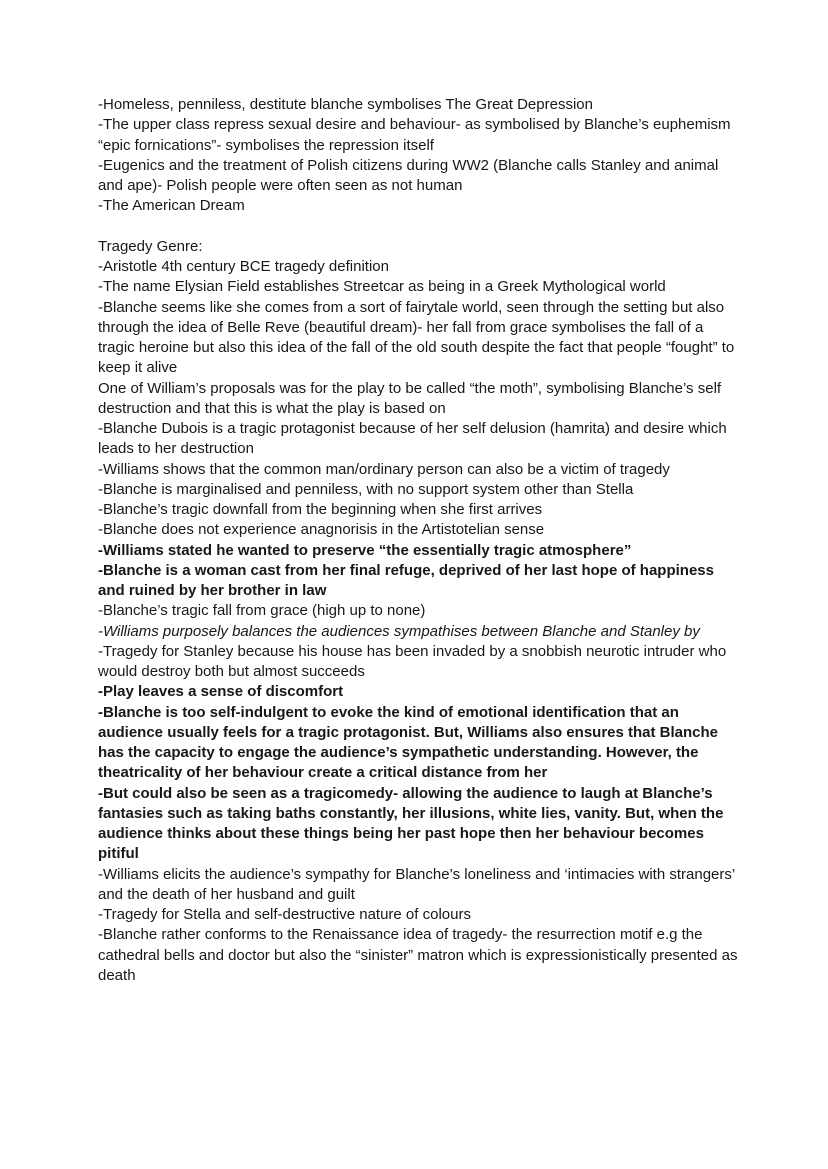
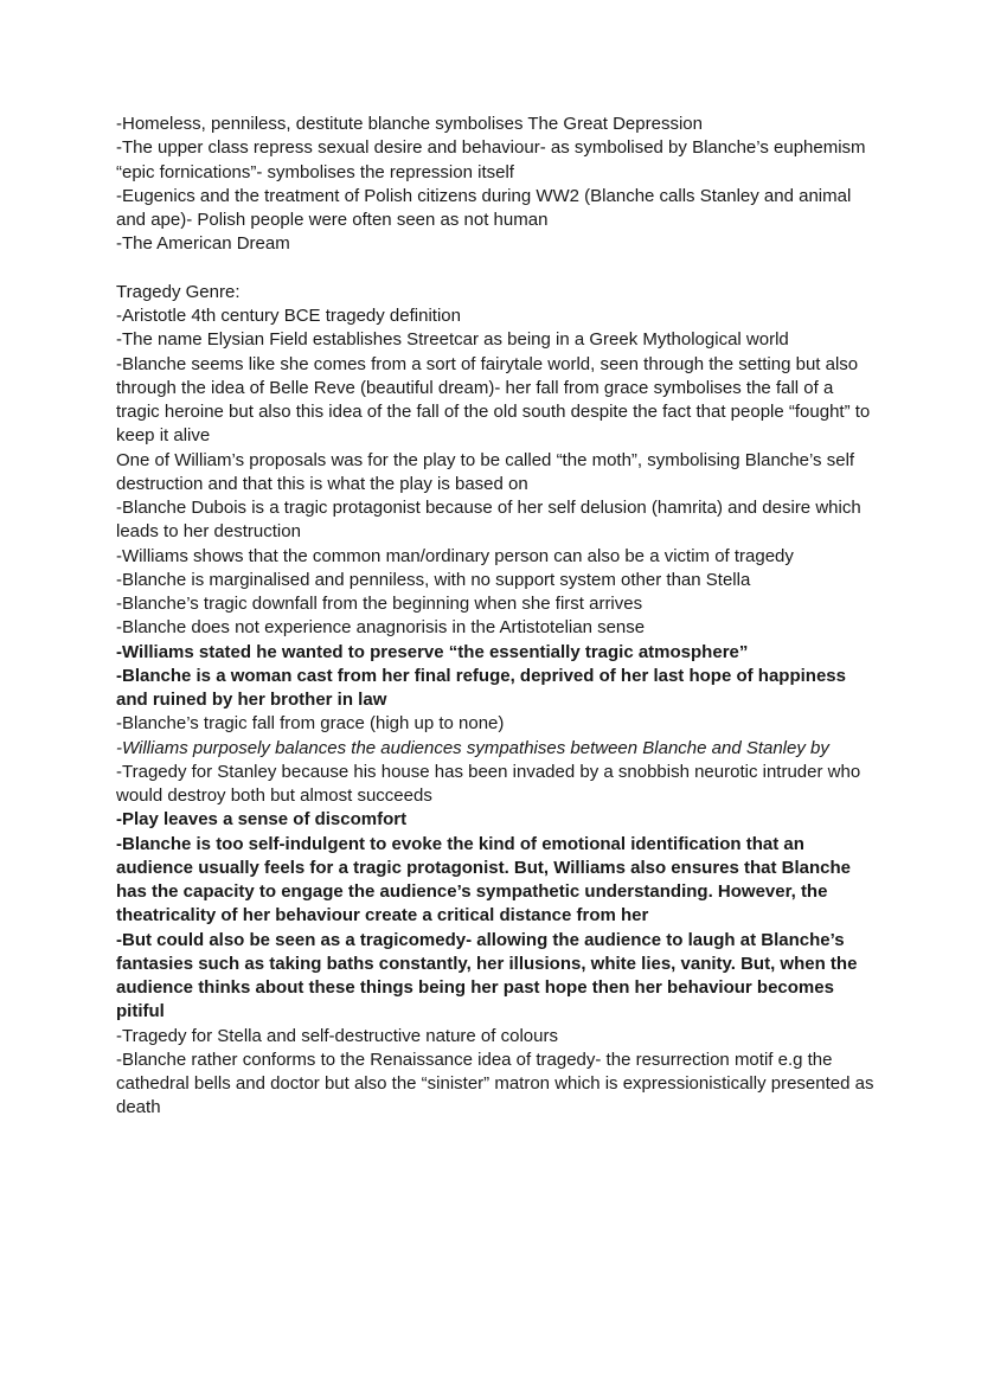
  -Homeless, penniless, destitute blanche symbolises The Great Depression
  -The upper class repress sexual desire and behaviour- as symbolised by Blanche’s euphemism “epic fornications”- symbolises the repression itself
  -Eugenics and the treatment of Polish citizens during WW2 (Blanche calls Stanley and animal and ape)- Polish people were often seen as not human
  -The American Dream
  Tragedy Genre:
  -Aristotle 4th century BCE tragedy definition
  -The name Elysian Field establishes Streetcar as being in a Greek Mythological world
  -Blanche seems like she comes from a sort of fairytale world, seen through the setting but also through the idea of Belle Reve (beautiful dream)- her fall from grace symbolises the fall of a tragic heroine but also this idea of the fall of the old south despite the fact that people “fought” to keep it alive
  One of William’s proposals was for the play to be called “the moth”, symbolising Blanche’s self destruction and that this is what the play is based on
  -Blanche Dubois is a tragic protagonist because of her self delusion (hamrita) and desire which leads to her destruction
  -Williams shows that the common man/ordinary person can also be a victim of tragedy
  -Blanche is marginalised and penniless, with no support system other than Stella
  -Blanche’s tragic downfall from the beginning when she first arrives
  -Blanche does not experience anagnorisis in the Artistotelian sense
  -Williams stated he wanted to preserve “the essentially tragic atmosphere”
  -Blanche is a woman cast from her final refuge, deprived of her last hope of happiness and ruined by her brother in law
  -Blanche’s tragic fall from grace (high up to none)
  -Williams purposely balances the audiences sympathises between Blanche and Stanley by
  -Tragedy for Stanley because his house has been invaded by a snobbish neurotic intruder who would destroy both but almost succeeds
  -Play leaves a sense of discomfort
  -Blanche is too self-indulgent to evoke the kind of emotional identification that an audience usually feels for a tragic protagonist. But, Williams also ensures that Blanche has the capacity to engage the audience’s sympathetic understanding. However, the theatricality of her behaviour create a critical distance from her
  -But could also be seen as a tragicomedy- allowing the audience to laugh at Blanche’s fantasies such as taking baths constantly, her illusions, white lies, vanity. But, when the audience thinks about these things being her past hope then her behaviour becomes pitiful
- -Williams elicits the audience’s sympathy for Blanche’s loneliness and ‘intimacies with strangers’ and the death of her husband and guilt
  -Tragedy for Stella and self-destructive nature of colours
  -Blanche rather conforms to the Renaissance idea of tragedy- the resurrection motif e.g the cathedral bells and doctor but also the “sinister” matron which is expressionistically presented as death
